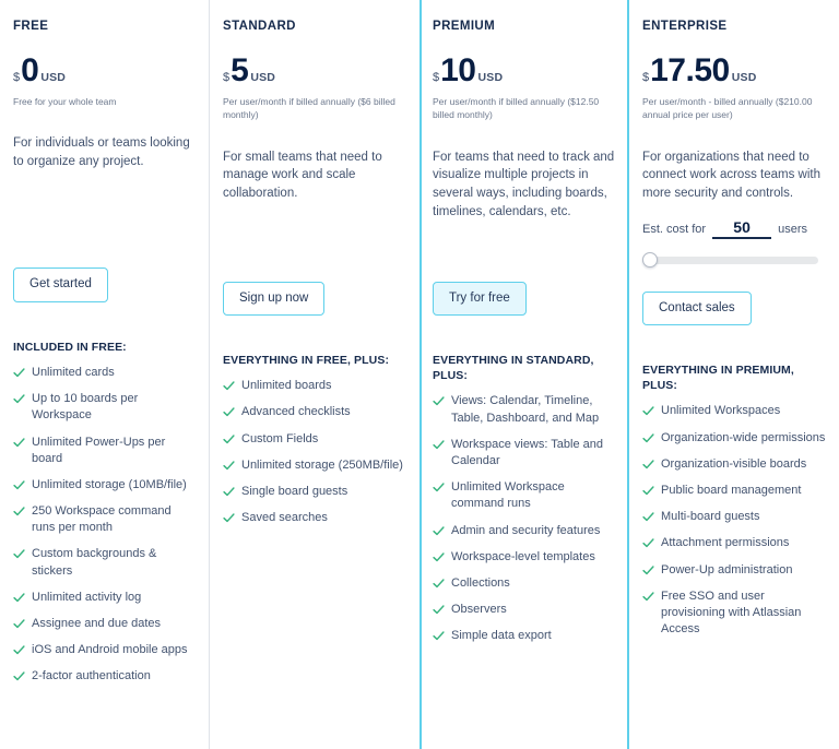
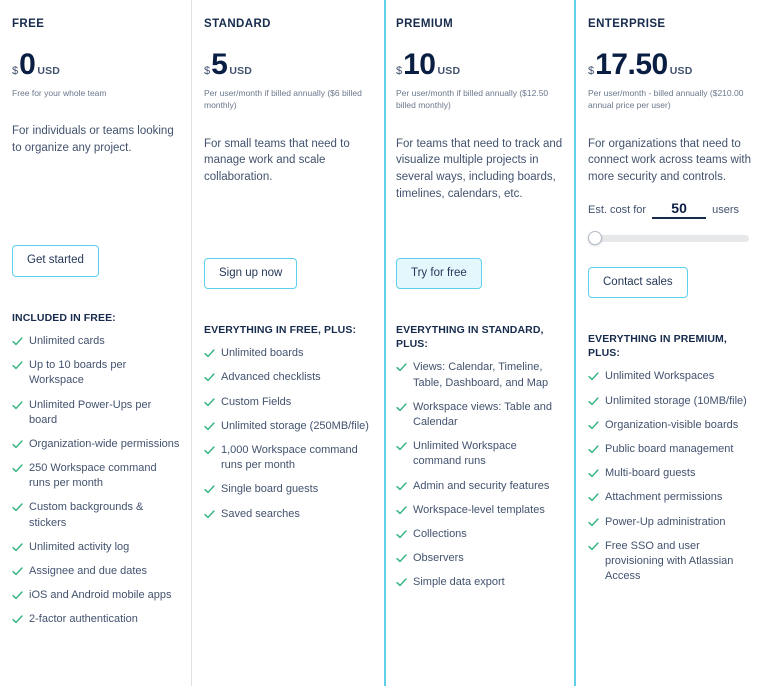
  FREE
  $
  0
  USD
  Free for your whole team
  For individuals or teams looking to organize any project.
  Get started
  INCLUDED IN FREE:
  Unlimited cards
  Up to 10 boards per Workspace
  Unlimited Power-Ups per board
- Unlimited storage (10MB/file)
+ Organization-wide permissions
  250 Workspace command runs per month
  Custom backgrounds & stickers
  Unlimited activity log
  Assignee and due dates
  iOS and Android mobile apps
  2-factor authentication
  STANDARD
  $
  5
  USD
  Per user/month if billed annually ($6 billed monthly)
  For small teams that need to manage work and scale collaboration.
  Sign up now
  EVERYTHING IN FREE, PLUS:
  Unlimited boards
  Advanced checklists
  Custom Fields
  Unlimited storage (250MB/file)
+ 1,000 Workspace command runs per month
  Single board guests
  Saved searches
  PREMIUM
  $
  10
  USD
  Per user/month if billed annually ($12.50 billed monthly)
  For teams that need to track and visualize multiple projects in several ways, including boards, timelines, calendars, etc.
  Try for free
  EVERYTHING IN STANDARD, PLUS:
  Views: Calendar, Timeline, Table, Dashboard, and Map
  Workspace views: Table and Calendar
  Unlimited Workspace command runs
  Admin and security features
  Workspace-level templates
  Collections
  Observers
  Simple data export
  ENTERPRISE
  $
  17.50
  USD
  Per user/month - billed annually ($210.00 annual price per user)
  For organizations that need to connect work across teams with more security and controls.
  Est. cost for
  50
  users
  Contact sales
  EVERYTHING IN PREMIUM, PLUS:
  Unlimited Workspaces
- Organization-wide permissions
+ Unlimited storage (10MB/file)
  Organization-visible boards
  Public board management
  Multi-board guests
  Attachment permissions
  Power-Up administration
  Free SSO and user provisioning with Atlassian Access
